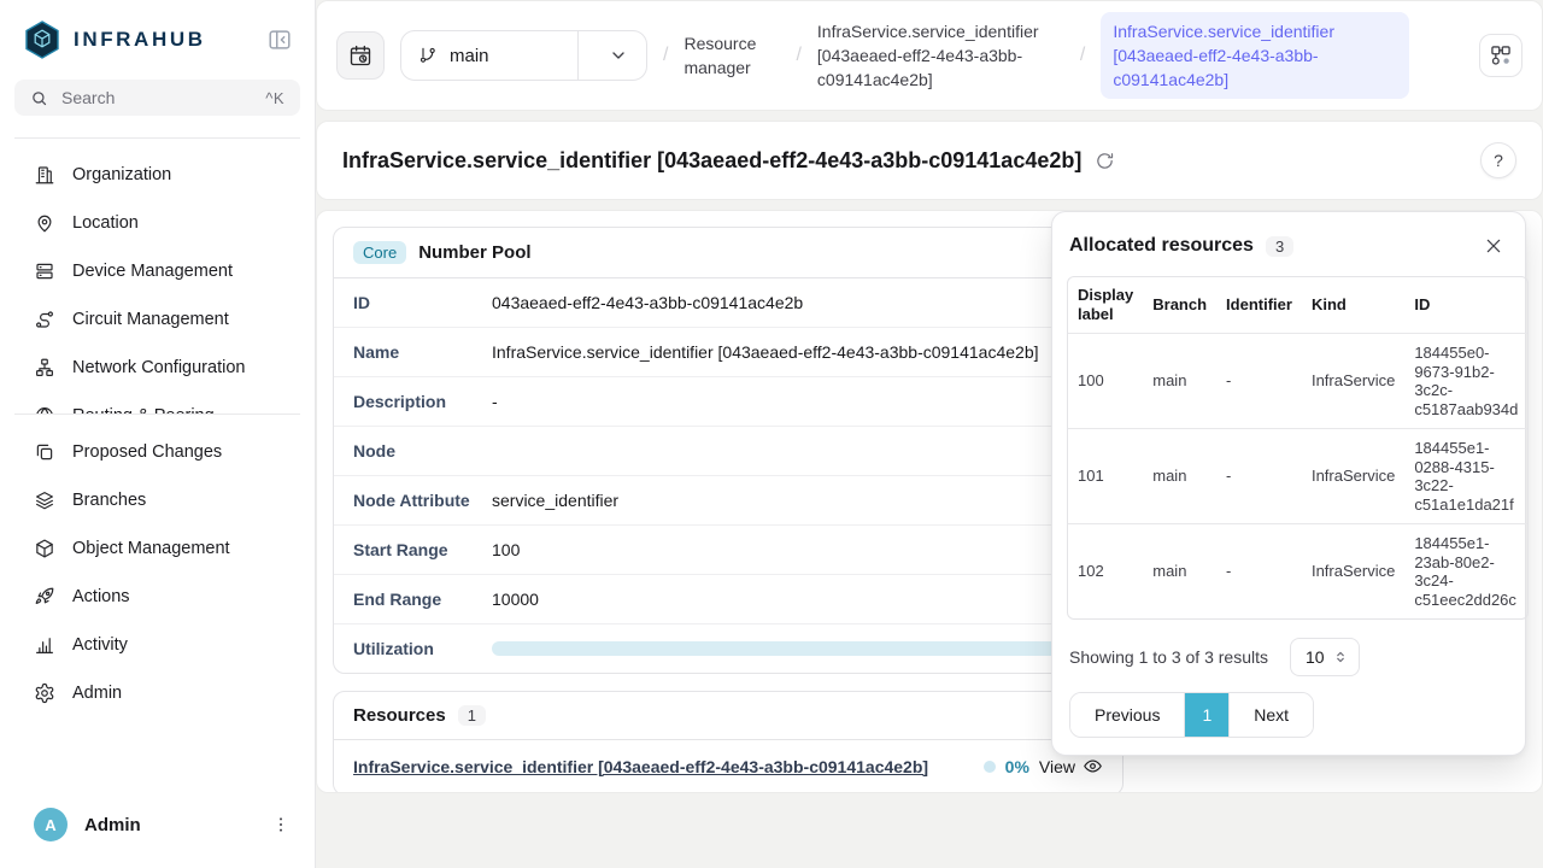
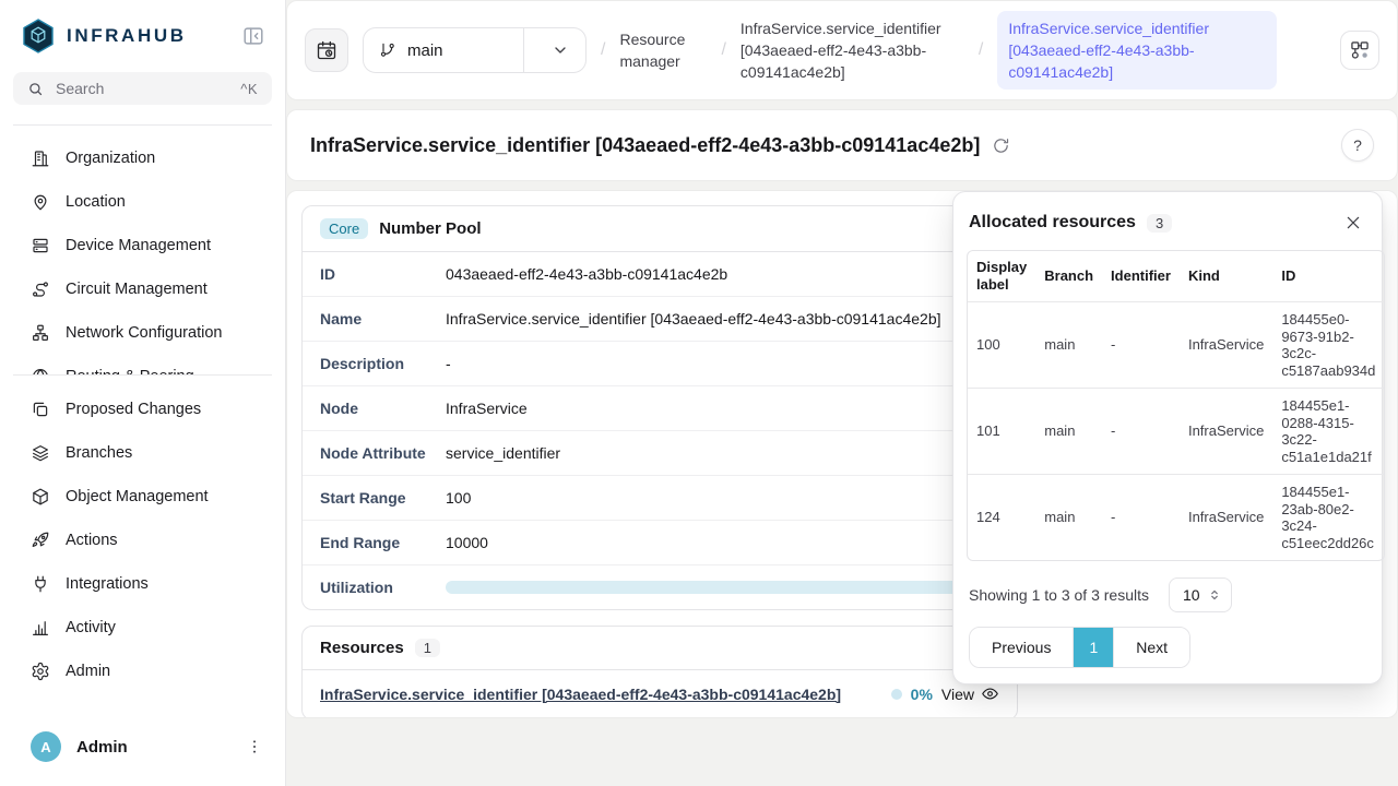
  INFRAHUB
  Search
  ^K
  Organization
  Location
  Device Management
  Circuit Management
  Network Configuration
  Proposed Changes
  Branches
  Object Management
  Actions
+ Integrations
  Activity
  Admin
  A
  Admin
  main
  /
  Resource manager
  /
  InfraService.service_identifier [043aeaed-eff2-4e43-a3bb-c09141ac4e2b]
  /
  InfraService.service_identifier [043aeaed-eff2-4e43-a3bb-c09141ac4e2b]
  InfraService.service_identifier [043aeaed-eff2-4e43-a3bb-c09141ac4e2b]
  ?
  Core
  Number Pool
  ID
  043aeaed-eff2-4e43-a3bb-c09141ac4e2b
  Name
  InfraService.service_identifier [043aeaed-eff2-4e43-a3bb-c09141ac4e2b]
  Description
  -
  Node
+ InfraService
  Node Attribute
  service_identifier
  Start Range
  100
  End Range
  10000
  Utilization
  Resources
  1
  InfraService.service_identifier [043aeaed-eff2-4e43-a3bb-c09141ac4e2b]
  0%
  View
  Allocated resources
  3
  Display label	Branch	Identifier	Kind	ID
  100	main	-	InfraService	184455e0-9673-91b2-3c2c-c5187aab934d
  101	main	-	InfraService	184455e1-0288-4315-3c22-c51a1e1da21f
- 102	main	-	InfraService	184455e1-23ab-80e2-3c24-c51eec2dd26c
+ 124	main	-	InfraService	184455e1-23ab-80e2-3c24-c51eec2dd26c
  Showing 1 to 3 of 3 results
  10
  Previous
  1
  Next
